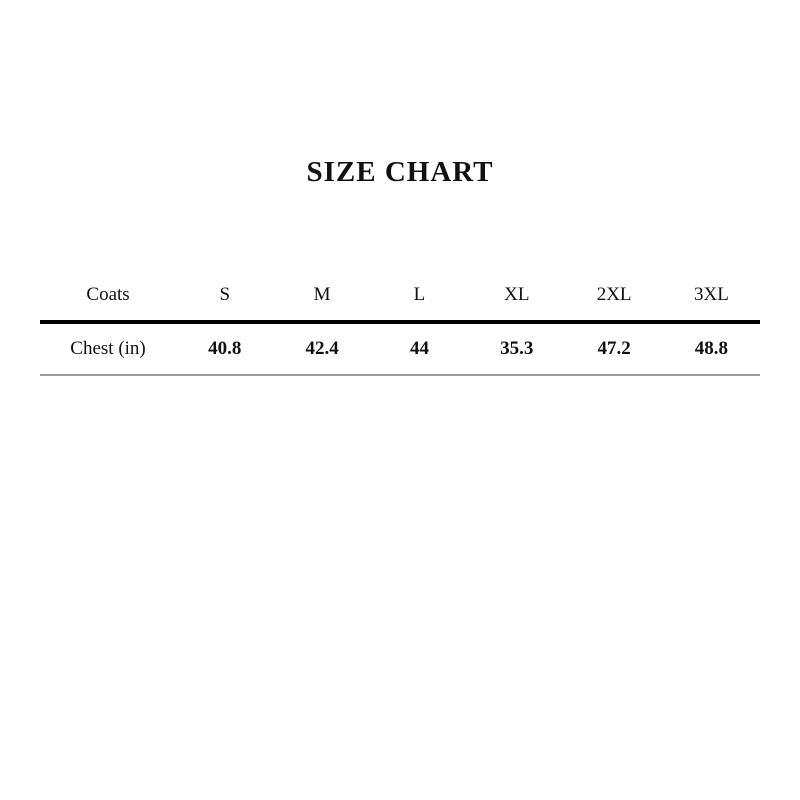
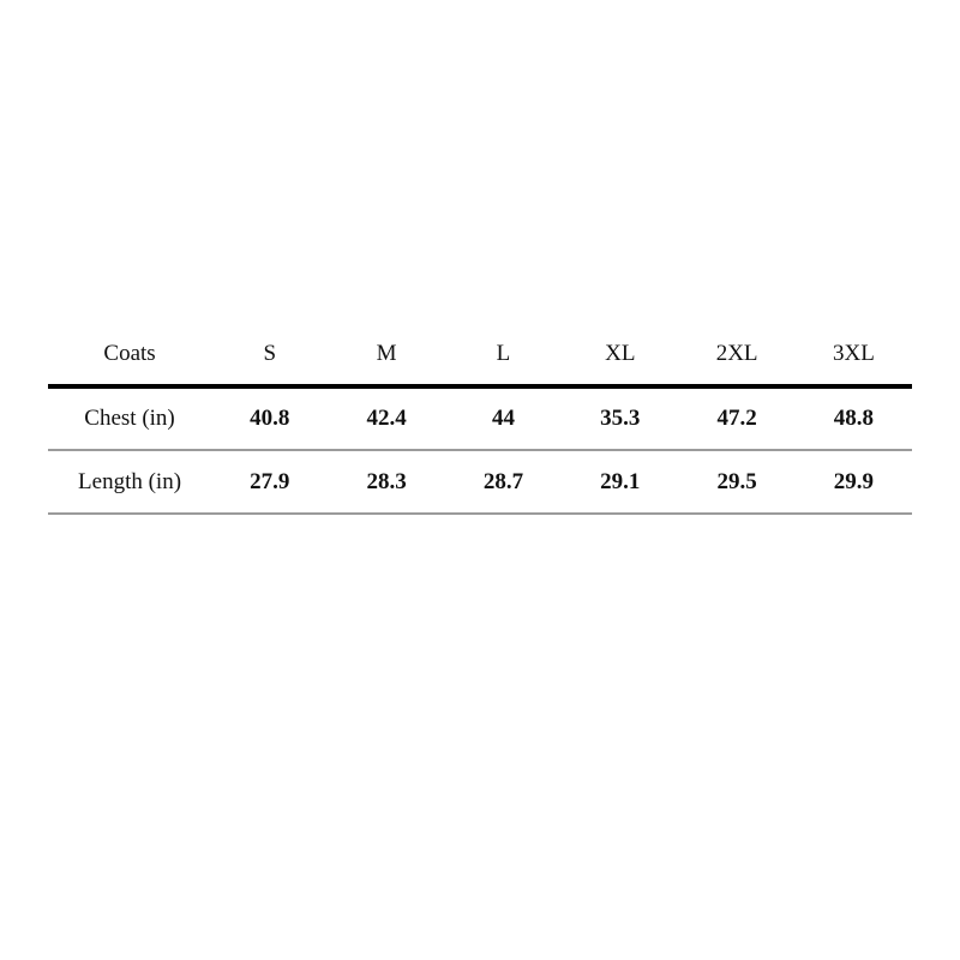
- SIZE CHART
  Coats	S	M	L	XL	2XL	3XL
  Chest (in)	40.8	42.4	44	35.3	47.2	48.8
+ Length (in)	27.9	28.3	28.7	29.1	29.5	29.9
